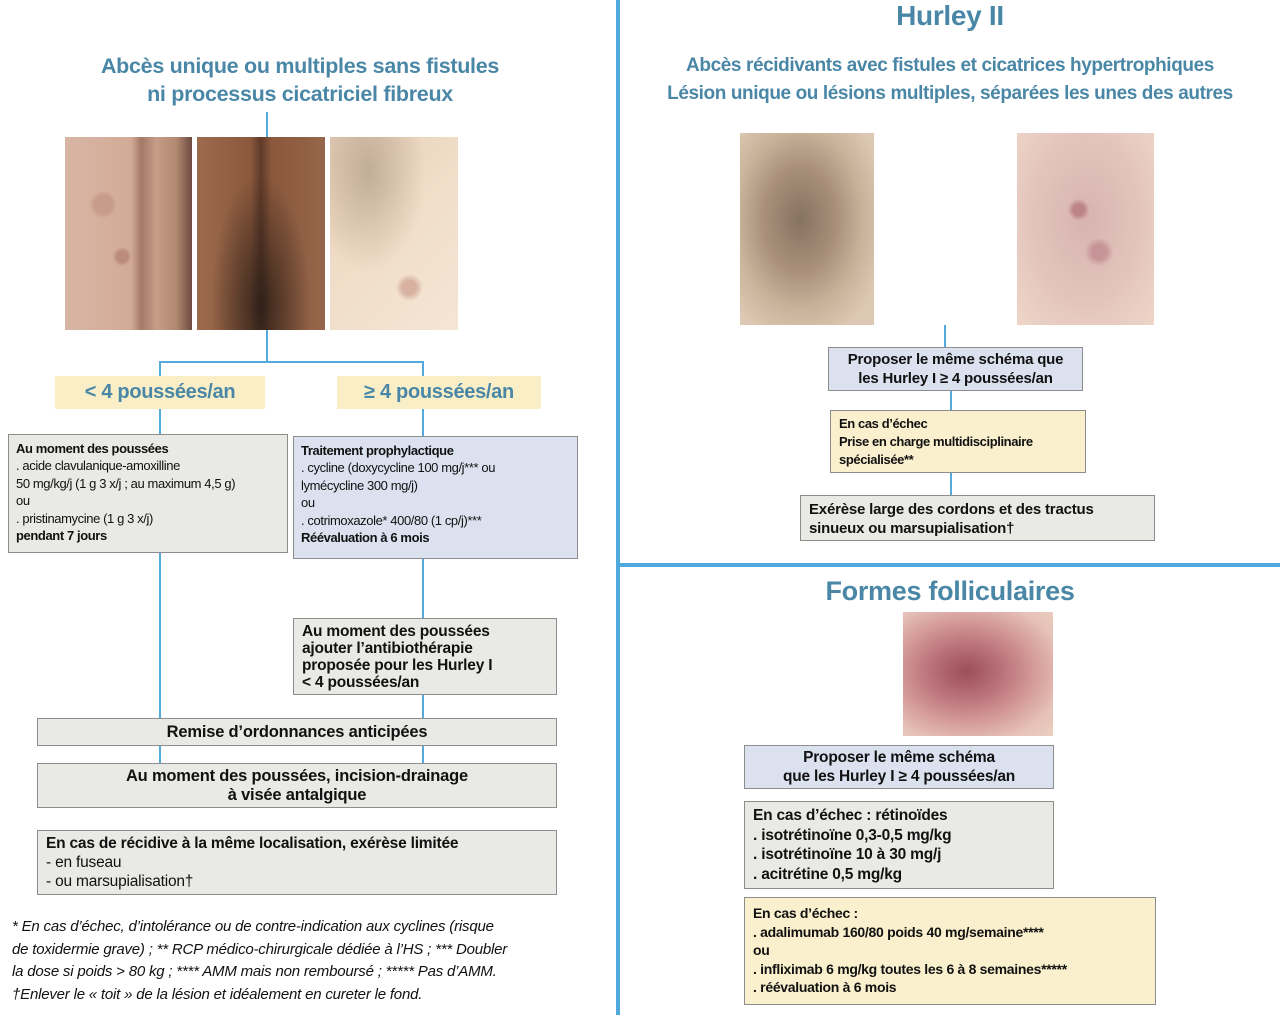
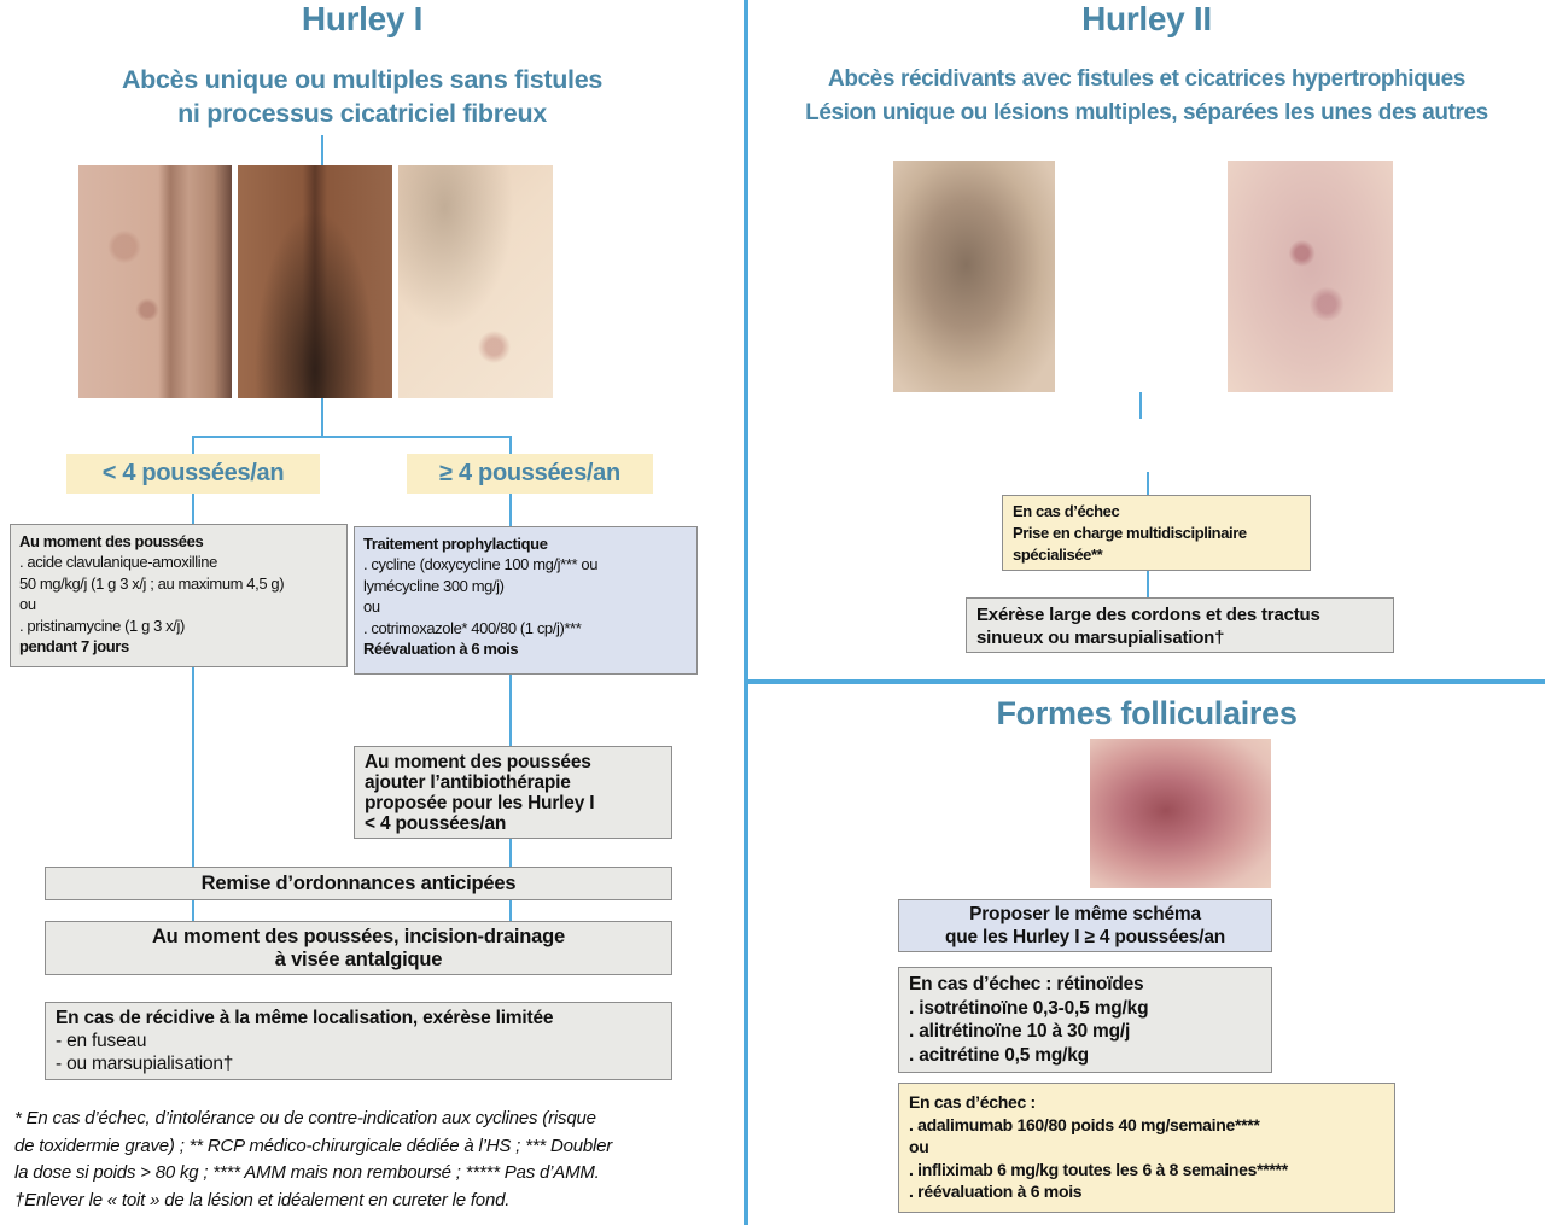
+ Hurley I
  Abcès unique ou multiples sans fistules
  ni processus cicatriciel fibreux
  < 4 poussées/an
  ≥ 4 poussées/an
  Au moment des poussées
  . acide clavulanique-amoxilline
  50 mg/kg/j (1 g 3 x/j ; au maximum 4,5 g)
  ou
  . pristinamycine (1 g 3 x/j)
  pendant 7 jours
  Traitement prophylactique
  . cycline (doxycycline 100 mg/j*** ou
  lymécycline 300 mg/j)
  ou
  . cotrimoxazole* 400/80 (1 cp/j)***
  Réévaluation à 6 mois
  Au moment des poussées
  ajouter l’antibiothérapie
  proposée pour les Hurley I
  < 4 poussées/an
  Remise d’ordonnances anticipées
  Au moment des poussées, incision-drainage
  à visée antalgique
  En cas de récidive à la même localisation, exérèse limitée
  - en fuseau
  - ou marsupialisation†
  * En cas d’échec, d’intolérance ou de contre-indication aux cyclines (risque
  de toxidermie grave) ; ** RCP médico-chirurgicale dédiée à l’HS ; *** Doubler
  la dose si poids > 80 kg ; **** AMM mais non remboursé ; ***** Pas d’AMM.
  †Enlever le « toit » de la lésion et idéalement en cureter le fond.
  Hurley II
  Abcès récidivants avec fistules et cicatrices hypertrophiques
  Lésion unique ou lésions multiples, séparées les unes des autres
- Proposer le même schéma que
- les Hurley I ≥ 4 poussées/an
  En cas d’échec
  Prise en charge multidisciplinaire
  spécialisée**
  Exérèse large des cordons et des tractus
  sinueux ou marsupialisation†
  Formes folliculaires
  Proposer le même schéma
  que les Hurley I ≥ 4 poussées/an
  En cas d’échec : rétinoïdes
  . isotrétinoïne 0,3-0,5 mg/kg
- . isotrétinoïne 10 à 30 mg/j
+ . alitrétinoïne 10 à 30 mg/j
  . acitrétine 0,5 mg/kg
  En cas d’échec :
  . adalimumab 160/80 poids 40 mg/semaine****
  ou
  . infliximab 6 mg/kg toutes les 6 à 8 semaines*****
  . réévaluation à 6 mois
